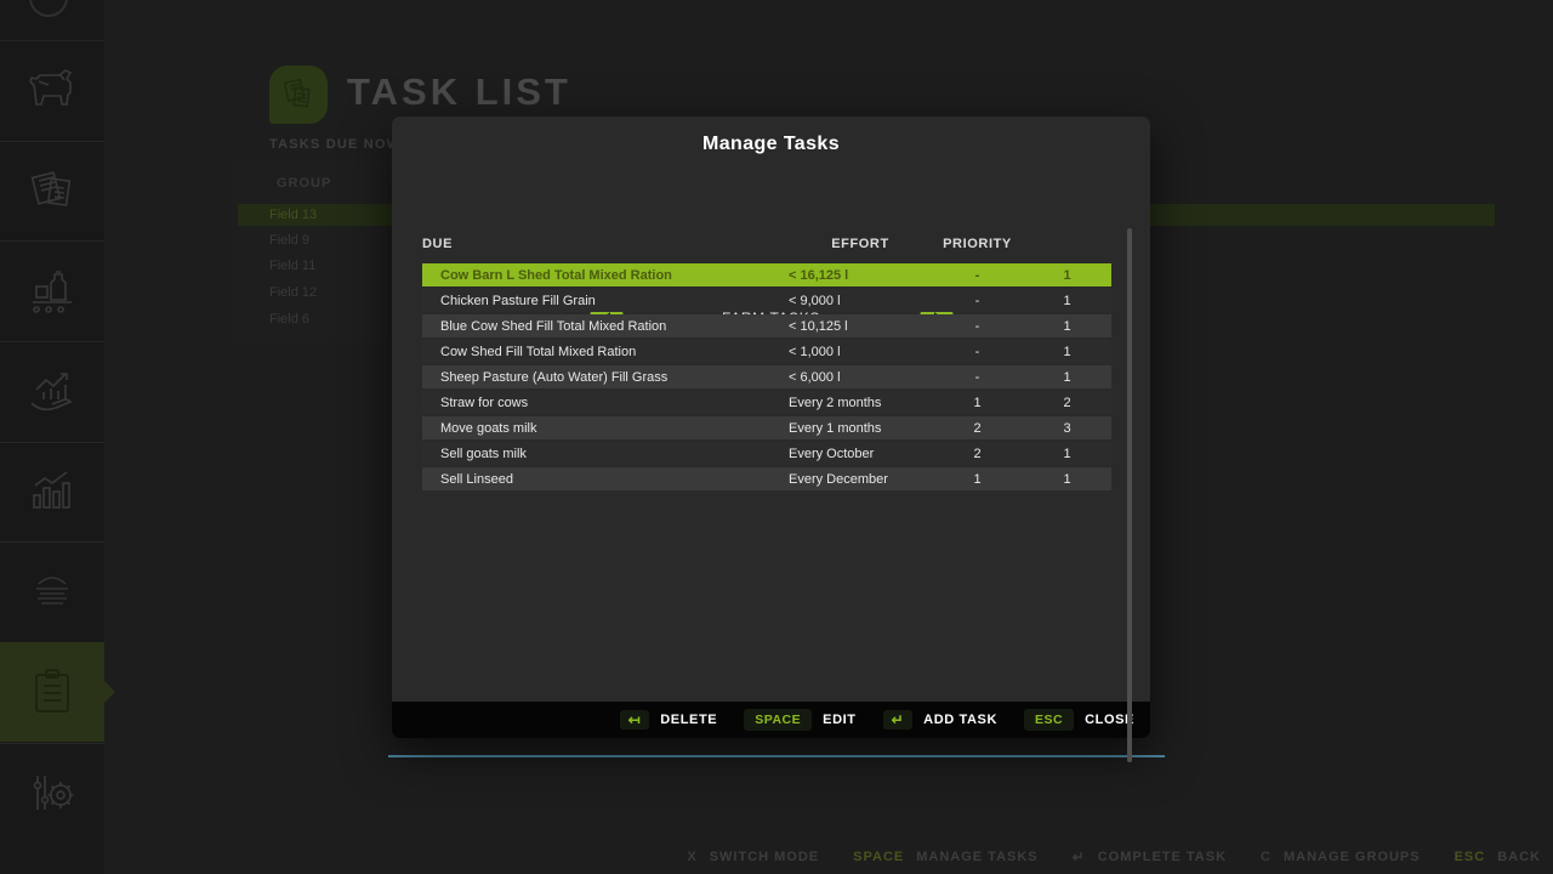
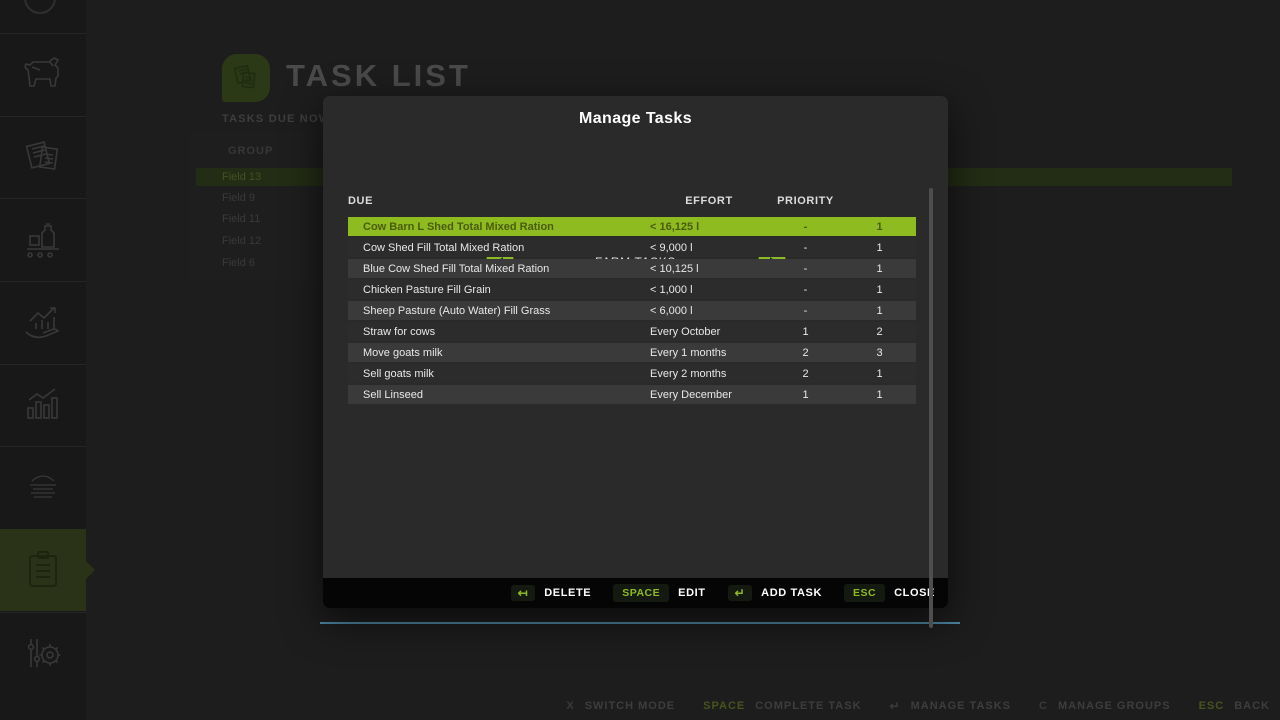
  TASK LIST
  TASKS DUE NO
  GROUP
  Field 13
  Field 9
  Field 11
  Field 12
  Field 6
  X
  SWITCH MODE
  SPACE
- MANAGE TASKS
+ COMPLETE TASK
  ↵
- COMPLETE TASK
+ MANAGE TASKS
  C
  MANAGE GROUPS
  ESC
  BACK
  Manage Tasks
  DUE
  EFFORT
  PRIORITY
  Cow Barn L Shed Total Mixed Ration
  < 16,125 l
  -
  1
- Chicken Pasture Fill Grain
+ Cow Shed Fill Total Mixed Ration
  < 9,000 l
  -
  1
  Blue Cow Shed Fill Total Mixed Ration
  < 10,125 l
  -
  1
- Cow Shed Fill Total Mixed Ration
+ Chicken Pasture Fill Grain
  < 1,000 l
  -
  1
  Sheep Pasture (Auto Water) Fill Grass
  < 6,000 l
  -
  1
  Straw for cows
- Every 2 months
+ Every October
  1
  2
  Move goats milk
  Every 1 months
  2
  3
  Sell goats milk
- Every October
+ Every 2 months
  2
  1
  Sell Linseed
  Every December
  1
  1
  ↤
  DELETE
  SPACE
  EDIT
  ↵
  ADD TASK
  ESC
  CLOS
